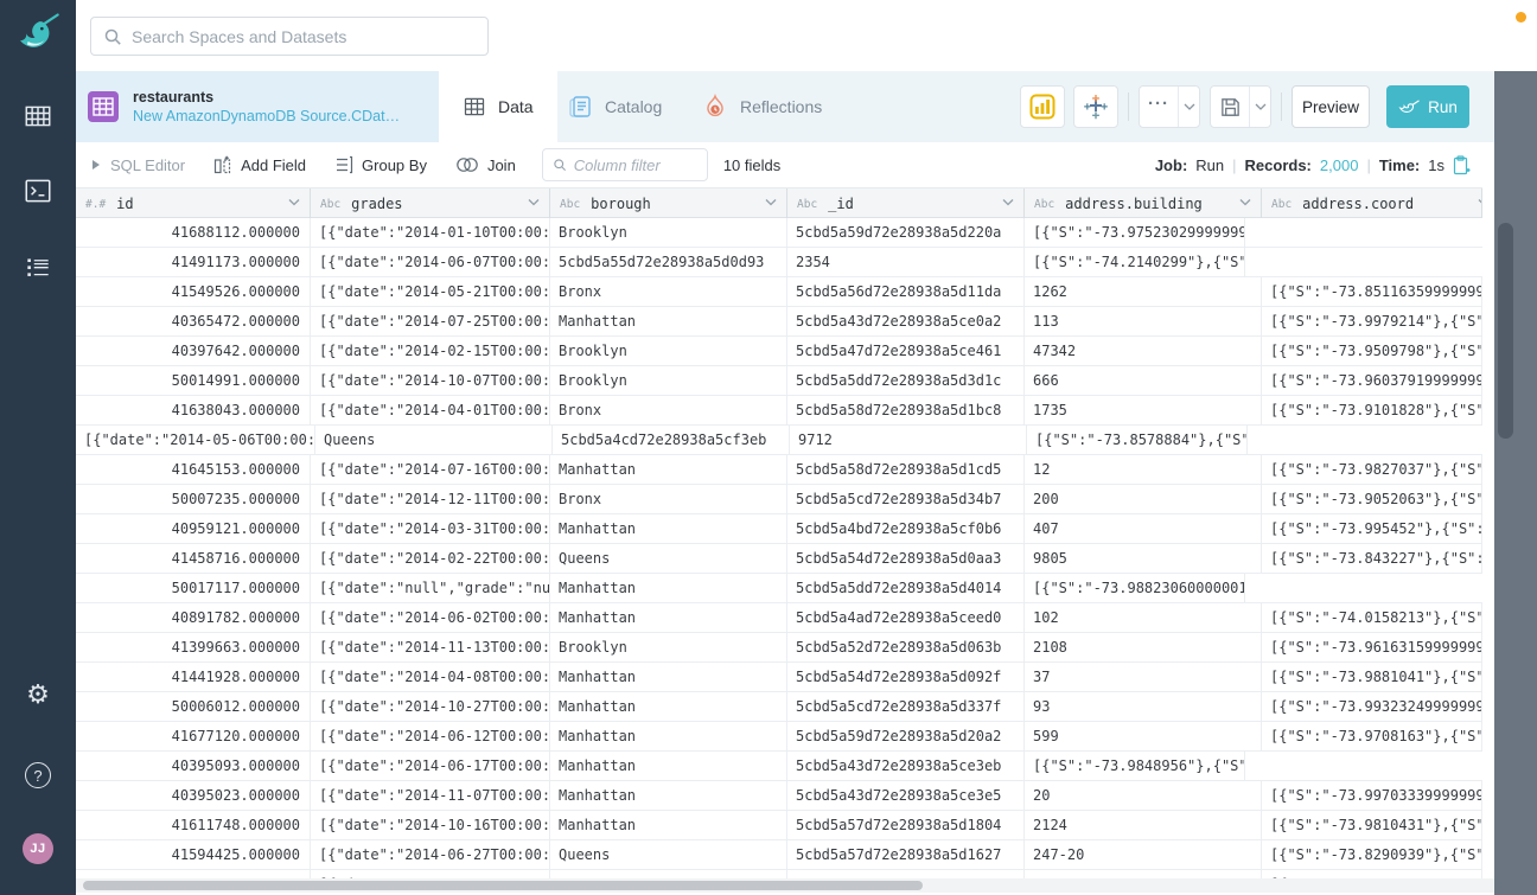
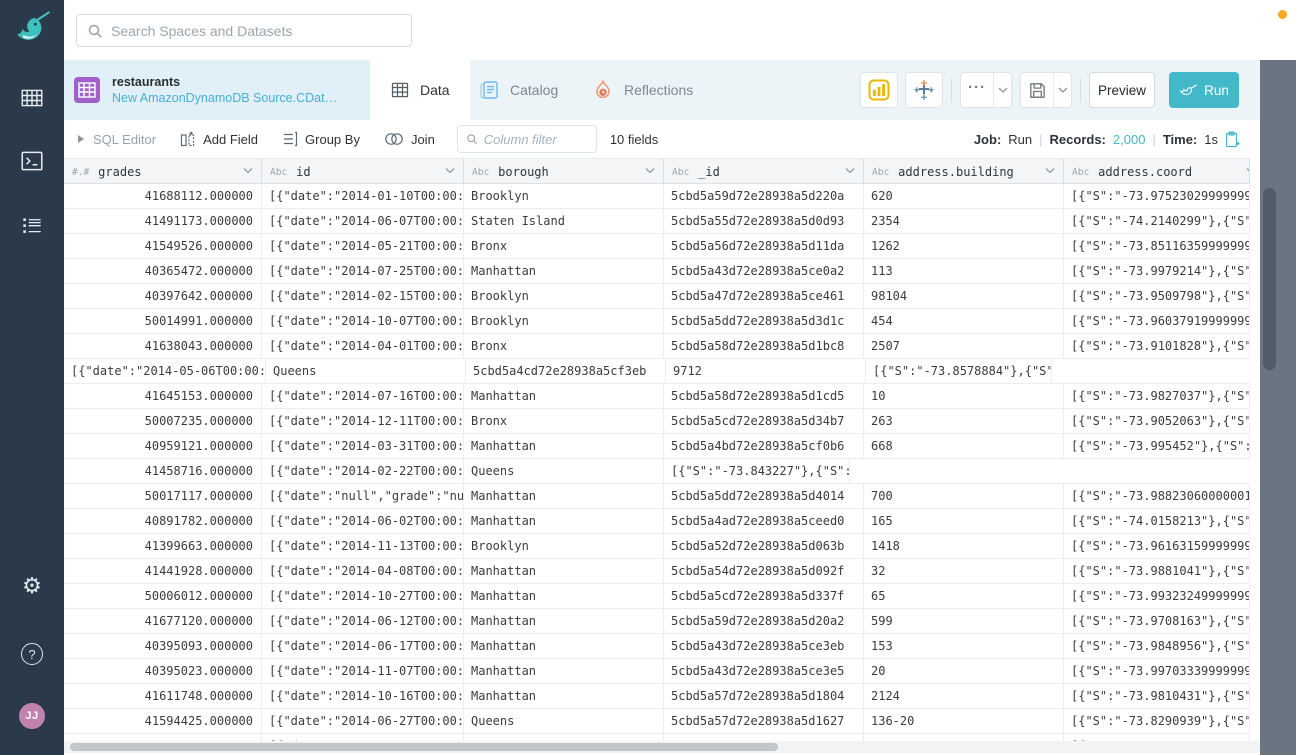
  ⚙
  ?
  JJ
  Search Spaces and Datasets
  restaurants
  New AmazonDynamoDB Source.CDat…
  Data
  Catalog
  Reflections
  ···
  Preview
  Run
  SQL Editor
  Add Field
  Group By
  Join
  Column filter
  10 fields
  Job:
  Run
  |
  Records:
  2,000
  |
  Time:
  1s
  #.#
- id
+ grades
  Abc
- grades
+ id
  Abc
  borough
  Abc
  _id
  Abc
  address.building
  Abc
  address.coord
  41688112.000000
  [{"date":"2014-01-10T00:00:
  Brooklyn
  5cbd5a59d72e28938a5d220a
+ 620
  [{"S":"-73.97523029999999
  41491173.000000
  [{"date":"2014-06-07T00:00:
+ Staten Island
  5cbd5a55d72e28938a5d0d93
  2354
  [{"S":"-74.2140299"},{"S"
  41549526.000000
  [{"date":"2014-05-21T00:00:
  Bronx
  5cbd5a56d72e28938a5d11da
  1262
  [{"S":"-73.85116359999999
  40365472.000000
  [{"date":"2014-07-25T00:00:
  Manhattan
  5cbd5a43d72e28938a5ce0a2
  113
  [{"S":"-73.9979214"},{"S"
  40397642.000000
  [{"date":"2014-02-15T00:00:
  Brooklyn
  5cbd5a47d72e28938a5ce461
- 47342
+ 98104
  [{"S":"-73.9509798"},{"S"
  50014991.000000
  [{"date":"2014-10-07T00:00:
  Brooklyn
  5cbd5a5dd72e28938a5d3d1c
- 666
+ 454
  [{"S":"-73.96037919999999
  41638043.000000
  [{"date":"2014-04-01T00:00:
  Bronx
  5cbd5a58d72e28938a5d1bc8
- 1735
+ 2507
  [{"S":"-73.9101828"},{"S"
  [{"date":"2014-05-06T00:00:
  Queens
  5cbd5a4cd72e28938a5cf3eb
  9712
  [{"S":"-73.8578884"},{"S"
  41645153.000000
  [{"date":"2014-07-16T00:00:
  Manhattan
  5cbd5a58d72e28938a5d1cd5
- 12
+ 10
  [{"S":"-73.9827037"},{"S"
  50007235.000000
  [{"date":"2014-12-11T00:00:
  Bronx
  5cbd5a5cd72e28938a5d34b7
- 200
+ 263
  [{"S":"-73.9052063"},{"S"
  40959121.000000
  [{"date":"2014-03-31T00:00:
  Manhattan
  5cbd5a4bd72e28938a5cf0b6
- 407
+ 668
  [{"S":"-73.995452"},{"S":
  41458716.000000
  [{"date":"2014-02-22T00:00:
  Queens
- 5cbd5a54d72e28938a5d0aa3
- 9805
  [{"S":"-73.843227"},{"S":
  50017117.000000
  [{"date":"null","grade":"nu
  Manhattan
  5cbd5a5dd72e28938a5d4014
+ 700
  [{"S":"-73.98823060000001
  40891782.000000
  [{"date":"2014-06-02T00:00:
  Manhattan
  5cbd5a4ad72e28938a5ceed0
- 102
+ 165
  [{"S":"-74.0158213"},{"S"
  41399663.000000
  [{"date":"2014-11-13T00:00:
  Brooklyn
  5cbd5a52d72e28938a5d063b
- 2108
+ 1418
  [{"S":"-73.96163159999999
  41441928.000000
  [{"date":"2014-04-08T00:00:
  Manhattan
  5cbd5a54d72e28938a5d092f
- 37
+ 32
  [{"S":"-73.9881041"},{"S"
  50006012.000000
  [{"date":"2014-10-27T00:00:
  Manhattan
  5cbd5a5cd72e28938a5d337f
- 93
+ 65
  [{"S":"-73.99323249999999
  41677120.000000
  [{"date":"2014-06-12T00:00:
  Manhattan
  5cbd5a59d72e28938a5d20a2
  599
  [{"S":"-73.9708163"},{"S"
  40395093.000000
  [{"date":"2014-06-17T00:00:
  Manhattan
  5cbd5a43d72e28938a5ce3eb
+ 153
  [{"S":"-73.9848956"},{"S"
  40395023.000000
  [{"date":"2014-11-07T00:00:
  Manhattan
  5cbd5a43d72e28938a5ce3e5
  20
  [{"S":"-73.99703339999999
  41611748.000000
  [{"date":"2014-10-16T00:00:
  Manhattan
  5cbd5a57d72e28938a5d1804
  2124
  [{"S":"-73.9810431"},{"S"
  41594425.000000
  [{"date":"2014-06-27T00:00:
  Queens
  5cbd5a57d72e28938a5d1627
- 247-20
+ 136-20
  [{"S":"-73.8290939"},{"S"
